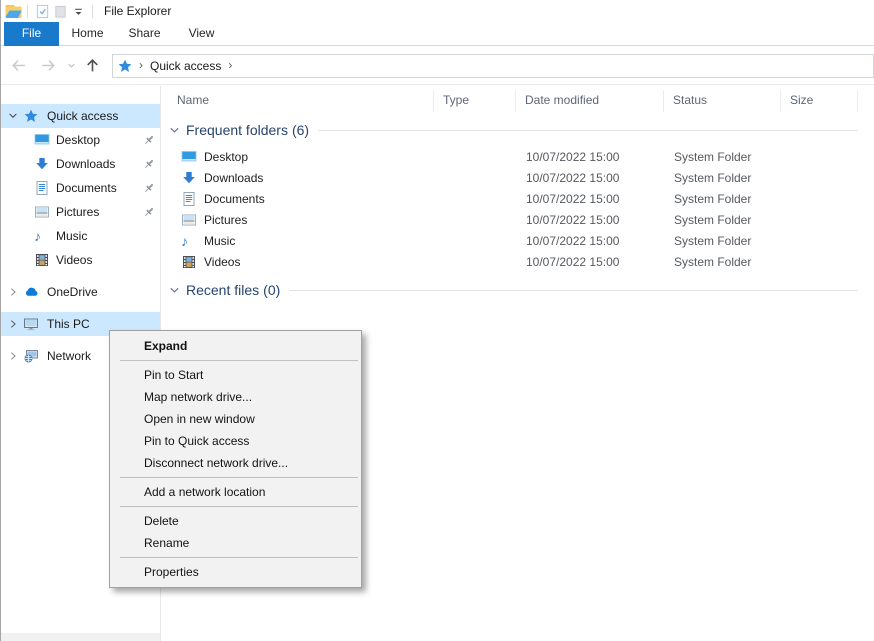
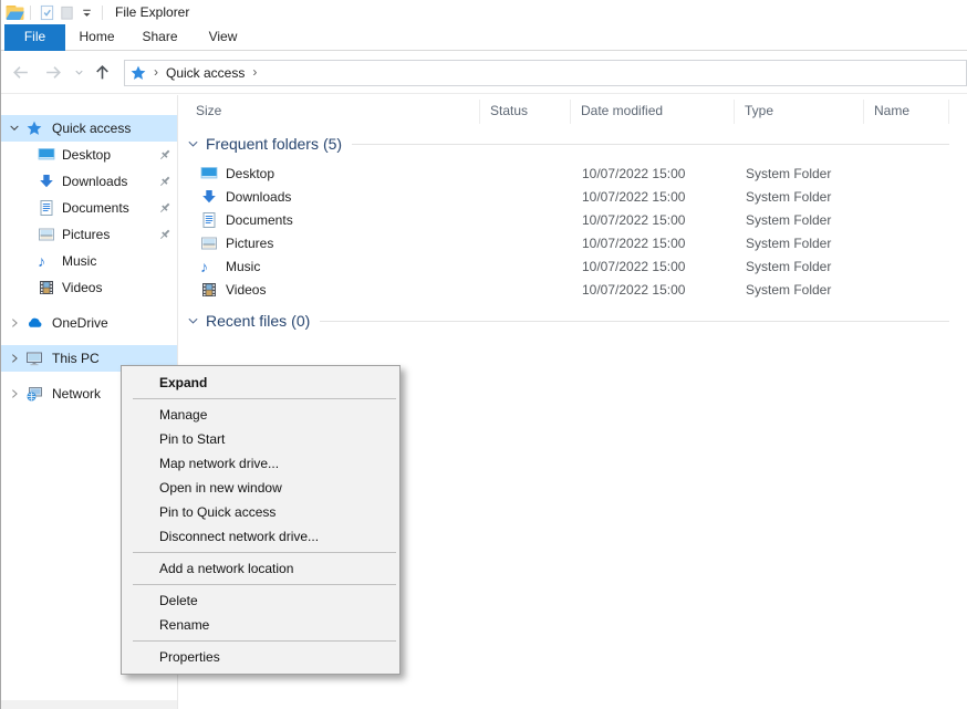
  File Explorer
  File
  Home
  Share
  View
  ›
  Quick access
  ›
  Quick access
  Desktop
  Downloads
  Documents
  Pictures
  ♪
  Music
  Videos
  OneDrive
  This PC
  Network
- Name
+ Size
- Type
+ Status
  Date modified
- Status
+ Type
- Size
+ Name
  Frequent folders
- (6)
+ (5)
  Desktop
  10/07/2022 15:00
  System Folder
  Downloads
  10/07/2022 15:00
  System Folder
  Documents
  10/07/2022 15:00
  System Folder
  Pictures
  10/07/2022 15:00
  System Folder
  ♪
  Music
  10/07/2022 15:00
  System Folder
  Videos
  10/07/2022 15:00
  System Folder
  Recent files
  (0)
  Expand
+ Manage
  Pin to Start
  Map network drive...
  Open in new window
  Pin to Quick access
  Disconnect network drive...
  Add a network location
  Delete
  Rename
  Properties
